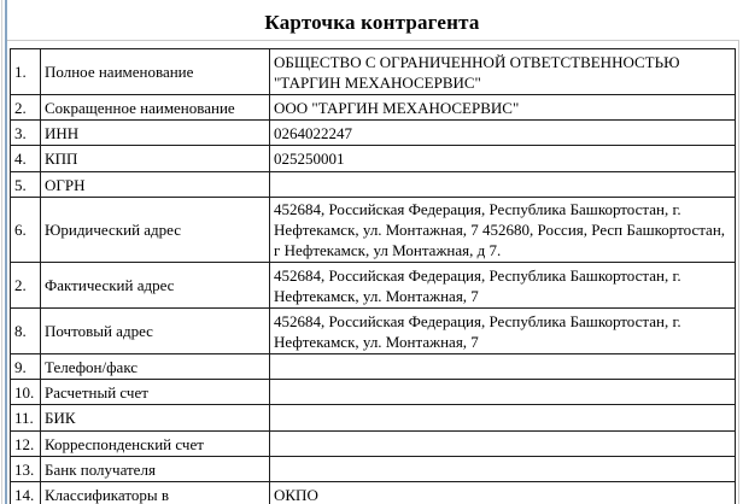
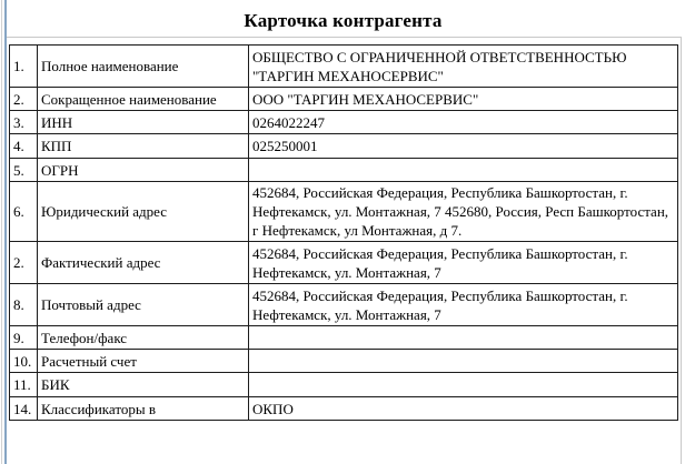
  Карточка контрагента
  1.	Полное наименование	ОБЩЕСТВО С ОГРАНИЧЕННОЙ ОТВЕТСТВЕННОСТЬЮ "ТАРГИН МЕХАНОСЕРВИС"
  2.	Сокращенное наименование	ООО "ТАРГИН МЕХАНОСЕРВИС"
  3.	ИНН	0264022247
  4.	КПП	025250001
  5.	ОГРН
  6.	Юридический адрес	452684, Российская Федерация, Республика Башкортостан, г. Нефтекамск, ул. Монтажная, 7 452680, Россия, Респ Башкортостан, г Нефтекамск, ул Монтажная, д 7.
  2.	Фактический адрес	452684, Российская Федерация, Республика Башкортостан, г. Нефтекамск, ул. Монтажная, 7
  8.	Почтовый адрес	452684, Российская Федерация, Республика Башкортостан, г. Нефтекамск, ул. Монтажная, 7
  9.	Телефон/факс
  10.	Расчетный счет
  11.	БИК
- 12.	Корреспонденский счет
- 13.	Банк получателя
  14.	Классификаторы в	ОКПО
